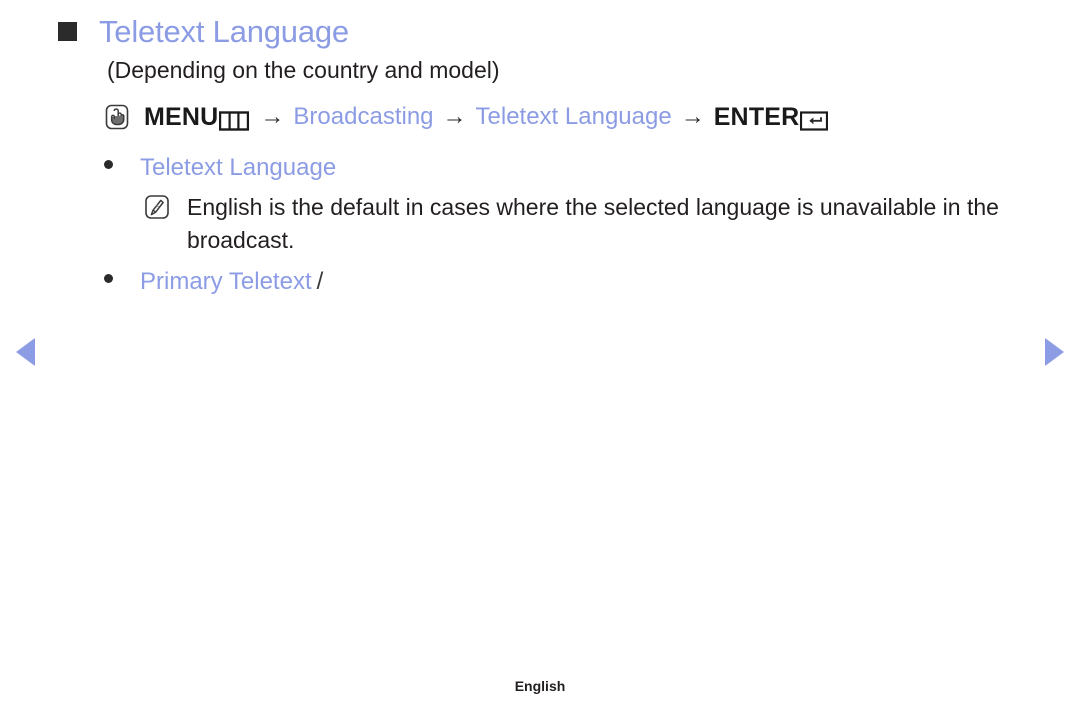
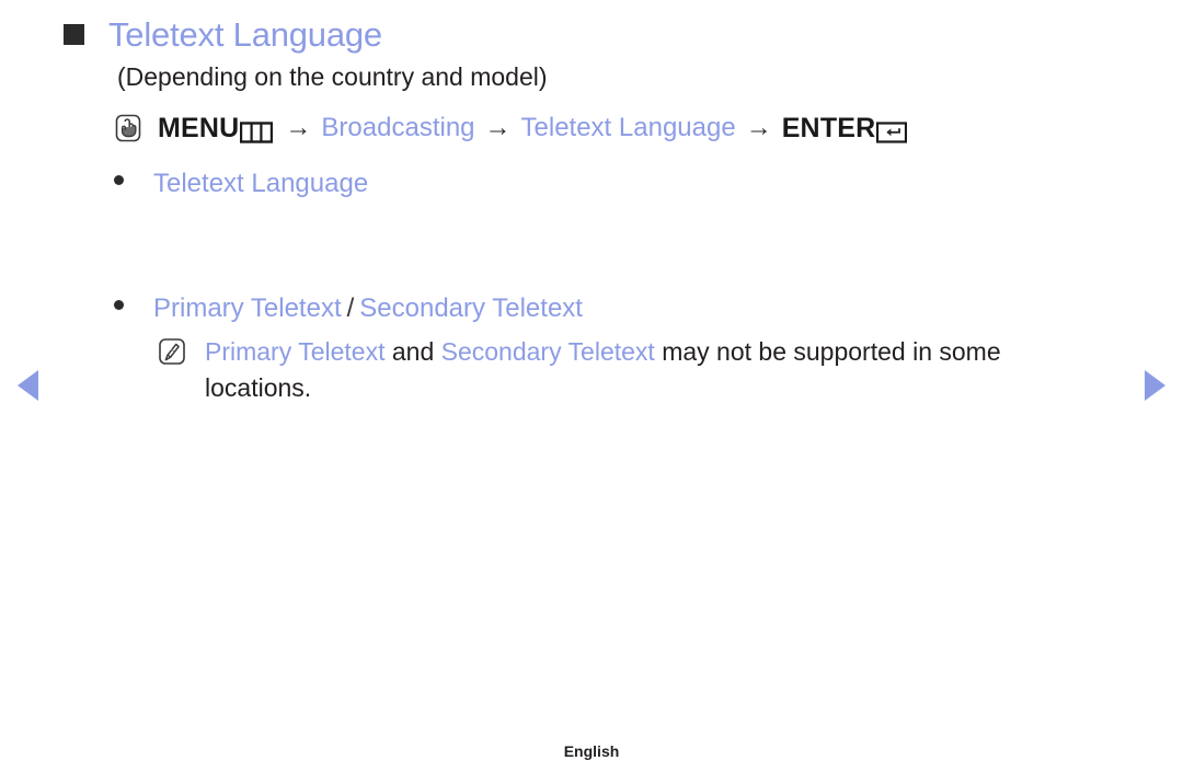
  Teletext Language
  (Depending on the country and model)
  MENU
  →
  Broadcasting
  →
  Teletext Language
  →
  ENTER
  Teletext Language
- English is the default in cases where the selected language is unavailable in the broadcast.
  Primary Teletext
  /
+ Secondary Teletext
+ Primary Teletext and Secondary Teletext may not be supported in some locations.
  English
